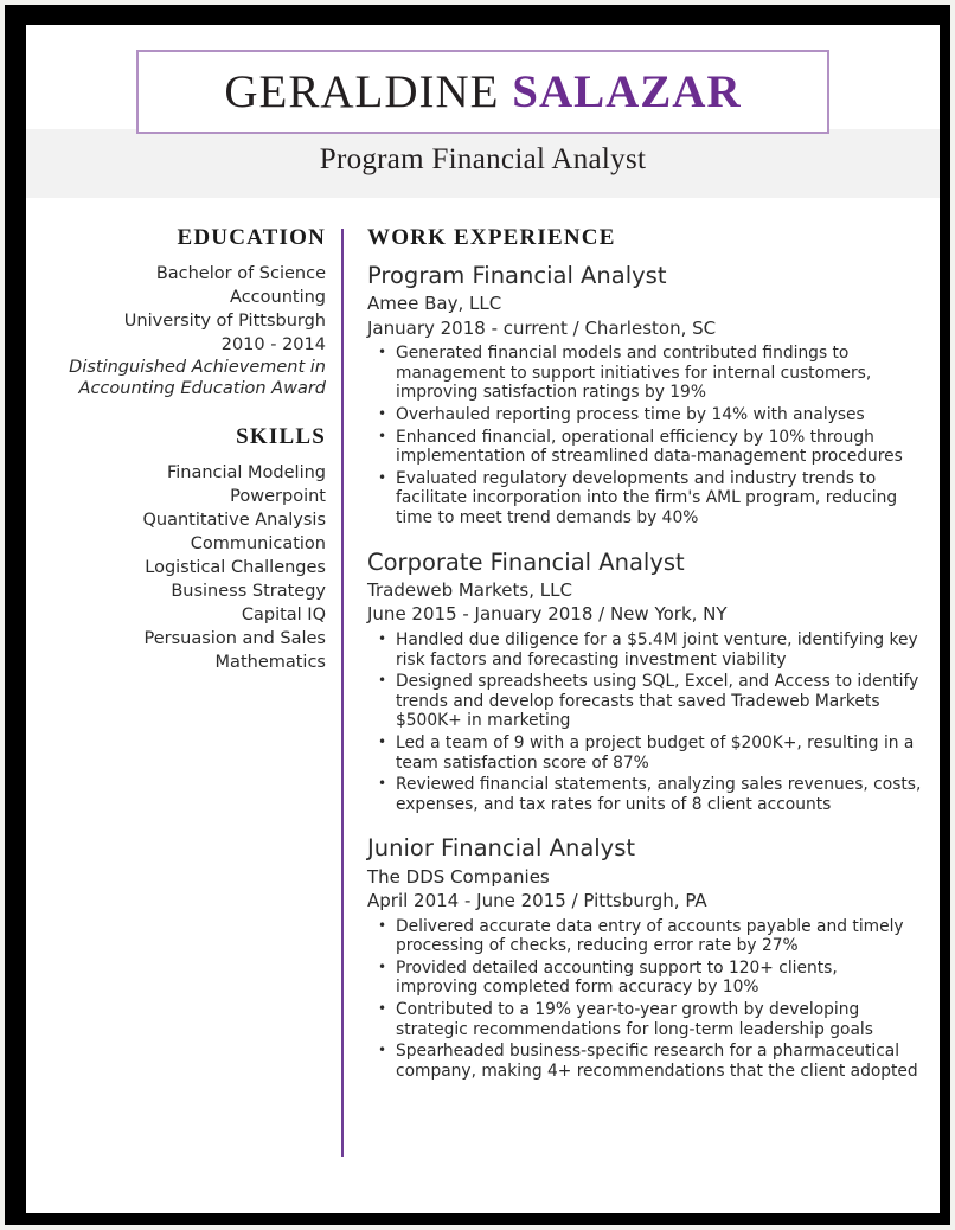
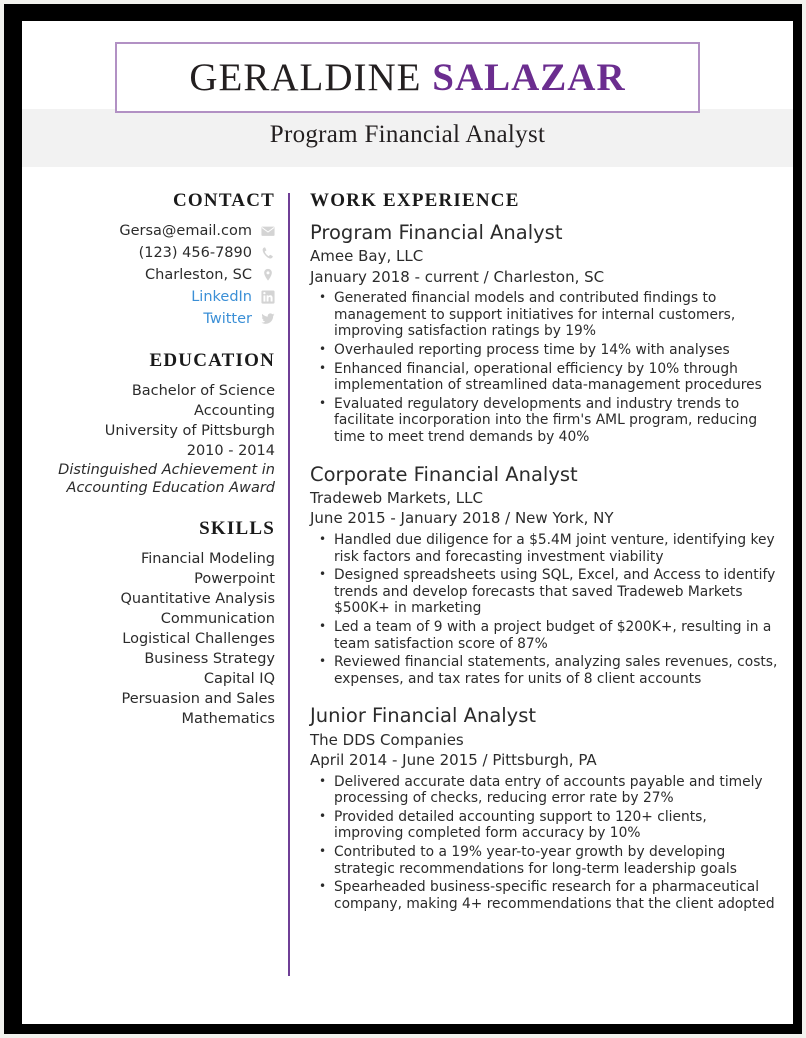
  GERALDINE SALAZAR
  Program Financial Analyst
+ CONTACT
+ Gersa@email.com
+ (123) 456-7890
+ Charleston, SC
+ LinkedIn
+ Twitter
  EDUCATION
  Bachelor of Science
  Accounting
  University of Pittsburgh
  2010 - 2014
  Distinguished Achievement in
  Accounting Education Award
  SKILLS
  Financial Modeling
  Powerpoint
  Quantitative Analysis
  Communication
  Logistical Challenges
  Business Strategy
  Capital IQ
  Persuasion and Sales
  Mathematics
  WORK EXPERIENCE
  Program Financial Analyst
  Amee Bay, LLC
  January 2018 - current / Charleston, SC
  Generated financial models and contributed findings to management to support initiatives for internal customers, improving satisfaction ratings by 19%
  Overhauled reporting process time by 14% with analyses
  Enhanced financial, operational efficiency by 10% through implementation of streamlined data-management procedures
  Evaluated regulatory developments and industry trends to facilitate incorporation into the firm's AML program, reducing time to meet trend demands by 40%
  Corporate Financial Analyst
  Tradeweb Markets, LLC
  June 2015 - January 2018 / New York, NY
  Handled due diligence for a $5.4M joint venture, identifying key risk factors and forecasting investment viability
  Designed spreadsheets using SQL, Excel, and Access to identify trends and develop forecasts that saved Tradeweb Markets $500K+ in marketing
  Led a team of 9 with a project budget of $200K+, resulting in a team satisfaction score of 87%
  Reviewed financial statements, analyzing sales revenues, costs, expenses, and tax rates for units of 8 client accounts
  Junior Financial Analyst
  The DDS Companies
  April 2014 - June 2015 / Pittsburgh, PA
  Delivered accurate data entry of accounts payable and timely processing of checks, reducing error rate by 27%
  Provided detailed accounting support to 120+ clients, improving completed form accuracy by 10%
  Contributed to a 19% year-to-year growth by developing strategic recommendations for long-term leadership goals
  Spearheaded business-specific research for a pharmaceutical company, making 4+ recommendations that the client adopted
